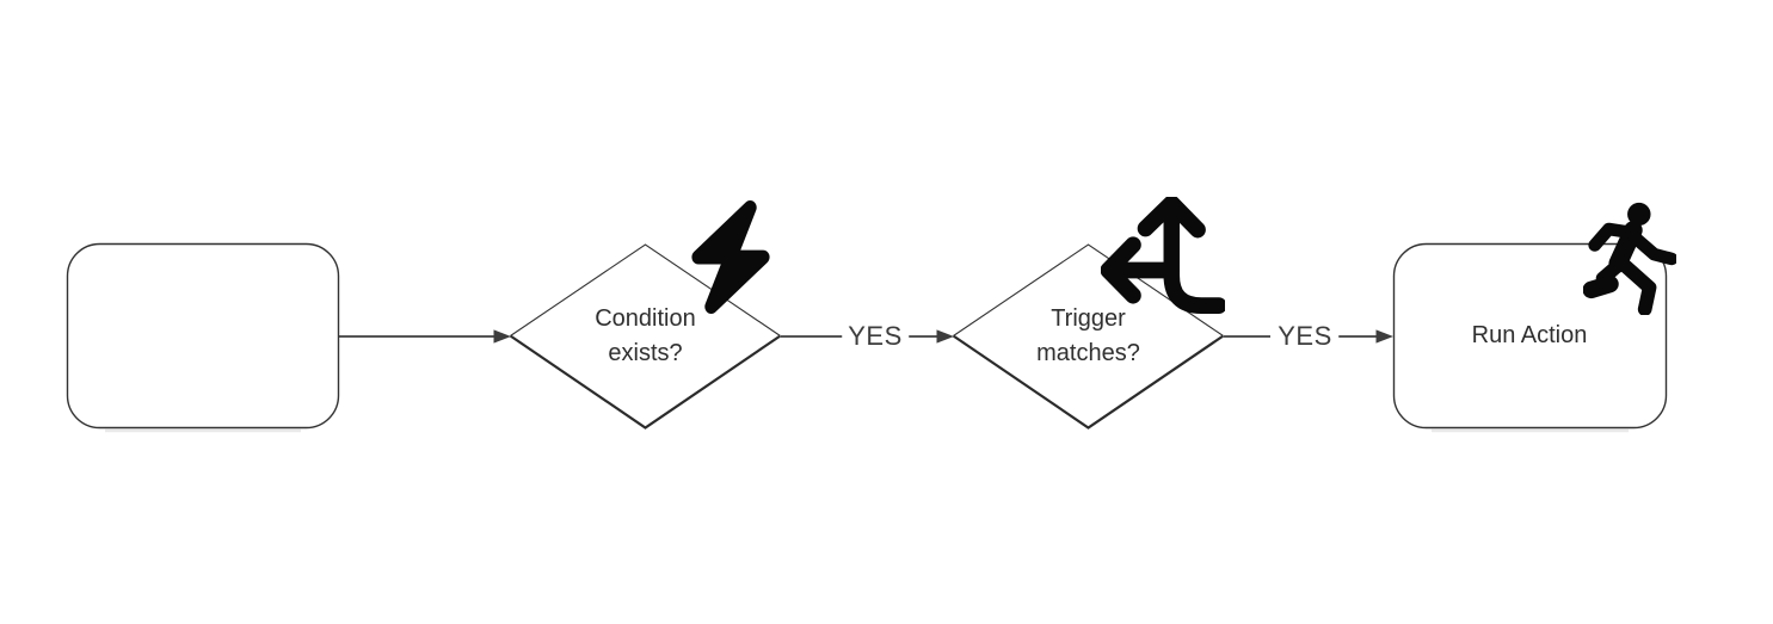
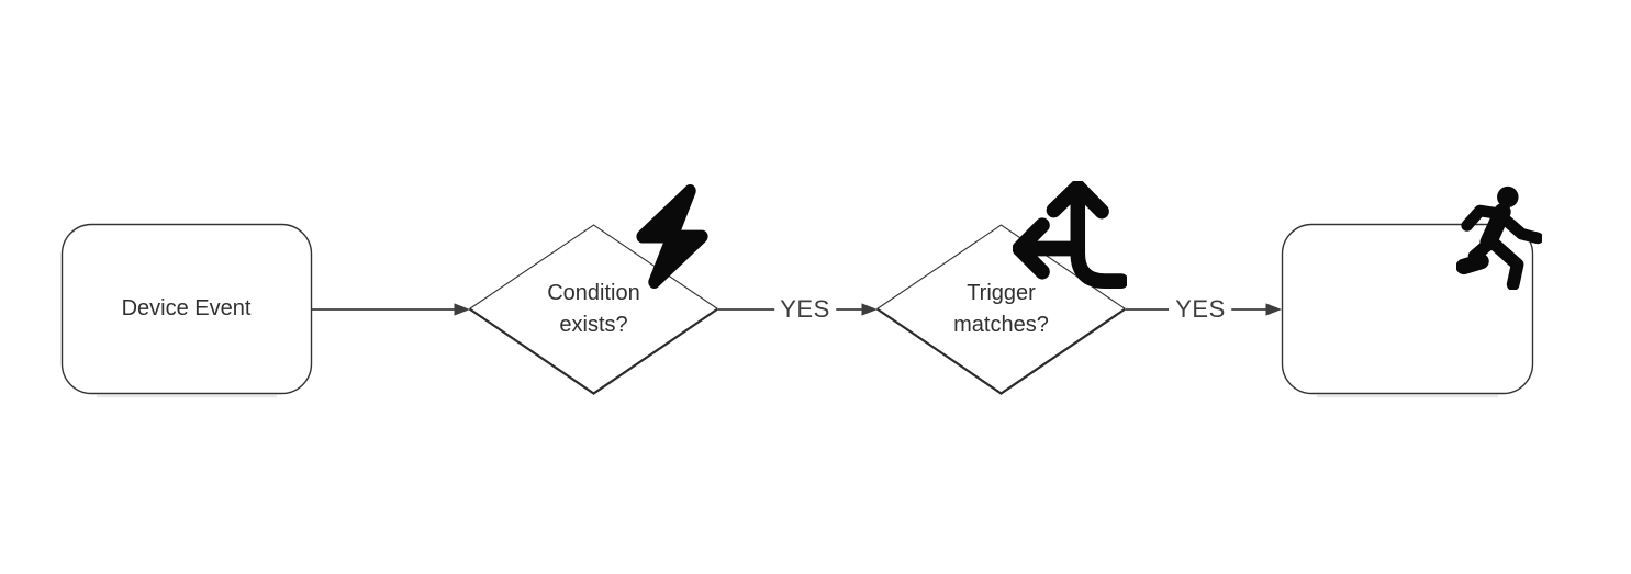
+ Device Event
  Condition
  exists?
  Trigger
  matches?
- Run Action
  YES
  YES
